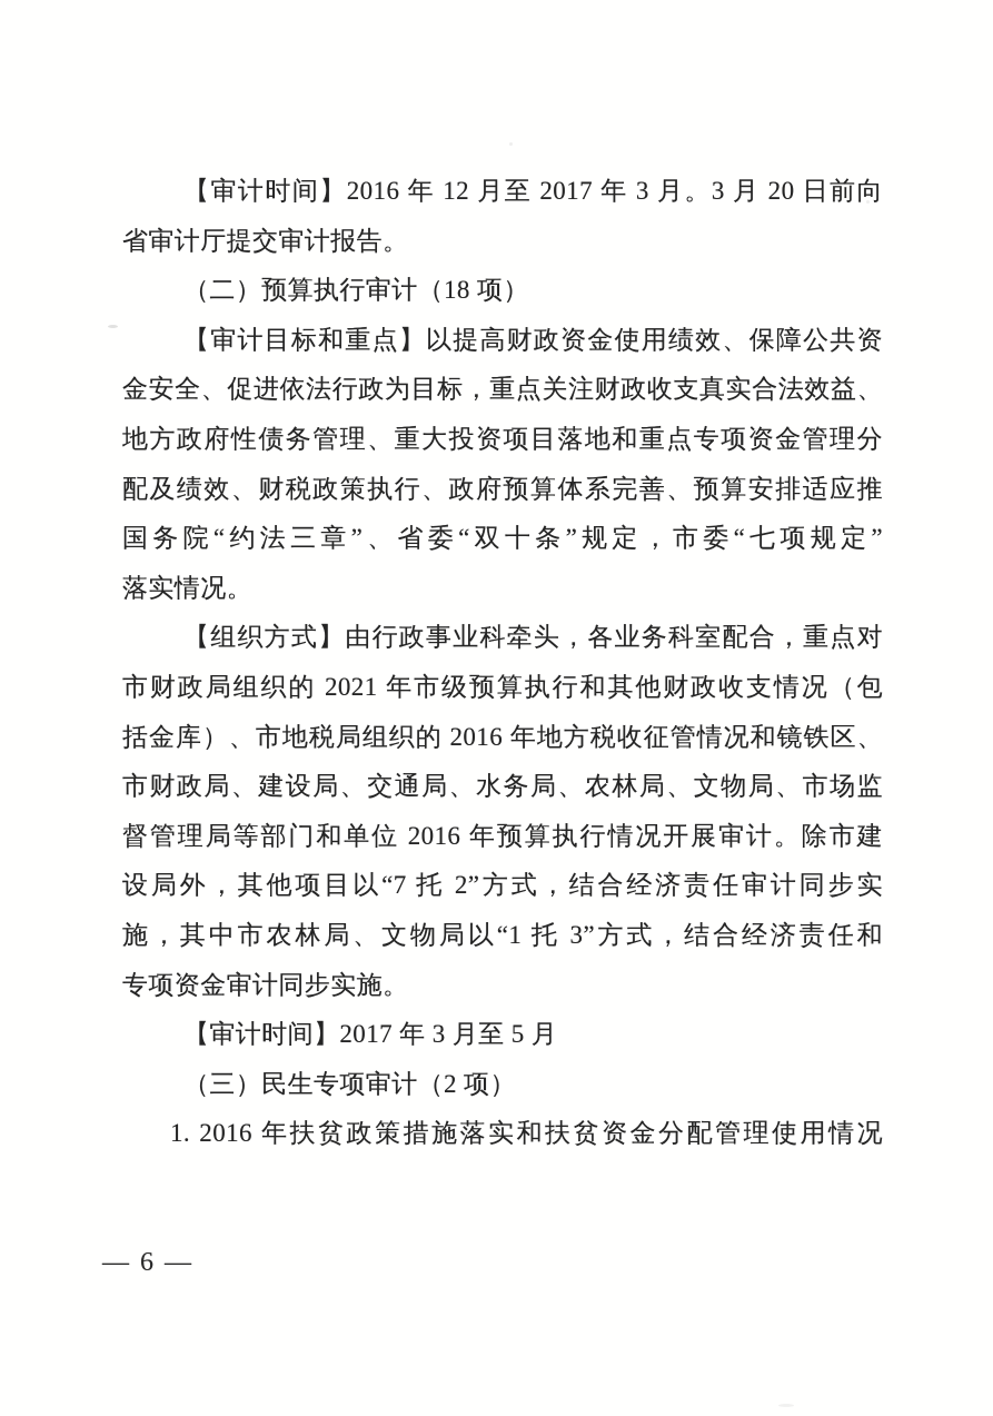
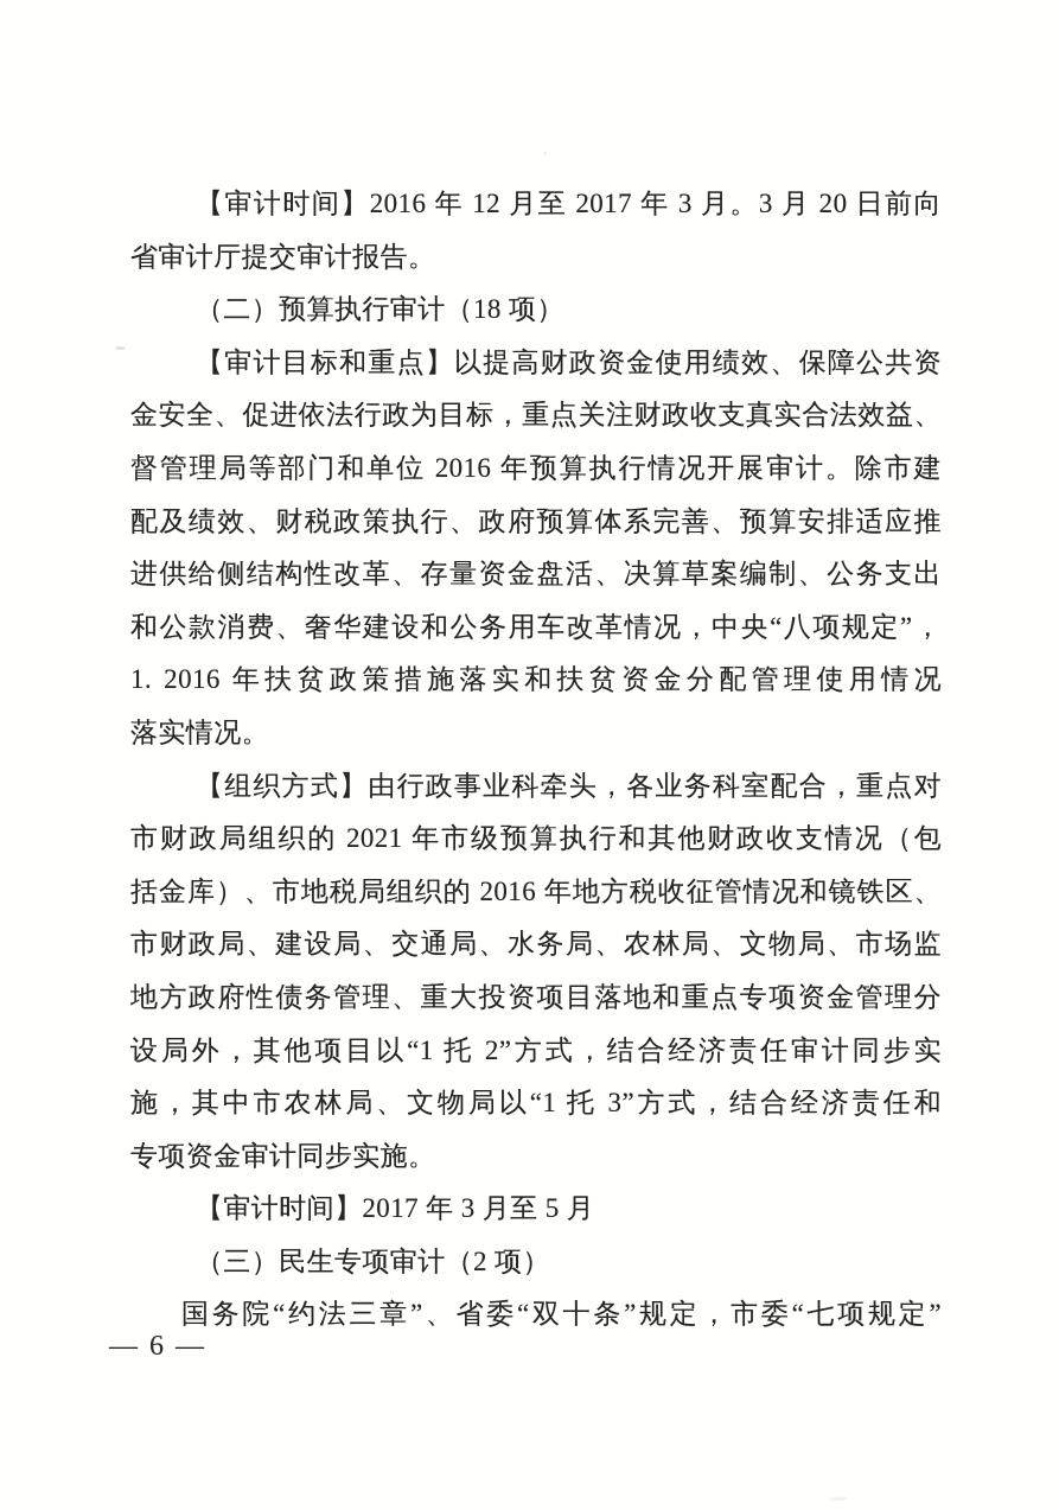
  【审计时间】2016 年 12 月至 2017 年 3 月。3 月 20 日前向
  省审计厅提交审计报告。
  （二）预算执行审计（18 项）
  【审计目标和重点】以提高财政资金使用绩效、保障公共资
  金安全、促进依法行政为目标，重点关注财政收支真实合法效益、
- 地方政府性债务管理、重大投资项目落地和重点专项资金管理分
+ 督管理局等部门和单位 2016 年预算执行情况开展审计。除市建
  配及绩效、财税政策执行、政府预算体系完善、预算安排适应推
+ 进供给侧结构性改革、存量资金盘活、决算草案编制、公务支出
+ 和公款消费、奢华建设和公务用车改革情况，中央“八项规定”，
- 国务院“约法三章”、省委“双十条”规定，市委“七项规定”
+ 1. 2016 年扶贫政策措施落实和扶贫资金分配管理使用情况
  落实情况。
  【组织方式】由行政事业科牵头，各业务科室配合，重点对
  市财政局组织的 2021 年市级预算执行和其他财政收支情况（包
  括金库）、市地税局组织的 2016 年地方税收征管情况和镜铁区、
  市财政局、建设局、交通局、水务局、农林局、文物局、市场监
- 督管理局等部门和单位 2016 年预算执行情况开展审计。除市建
+ 地方政府性债务管理、重大投资项目落地和重点专项资金管理分
- 设局外，其他项目以“7 托 2”方式，结合经济责任审计同步实
+ 设局外，其他项目以“1 托 2”方式，结合经济责任审计同步实
  施，其中市农林局、文物局以“1 托 3”方式，结合经济责任和
  专项资金审计同步实施。
  【审计时间】2017 年 3 月至 5 月
  （三）民生专项审计（2 项）
- 1. 2016 年扶贫政策措施落实和扶贫资金分配管理使用情况
+ 国务院“约法三章”、省委“双十条”规定，市委“七项规定”
  — 6 —
